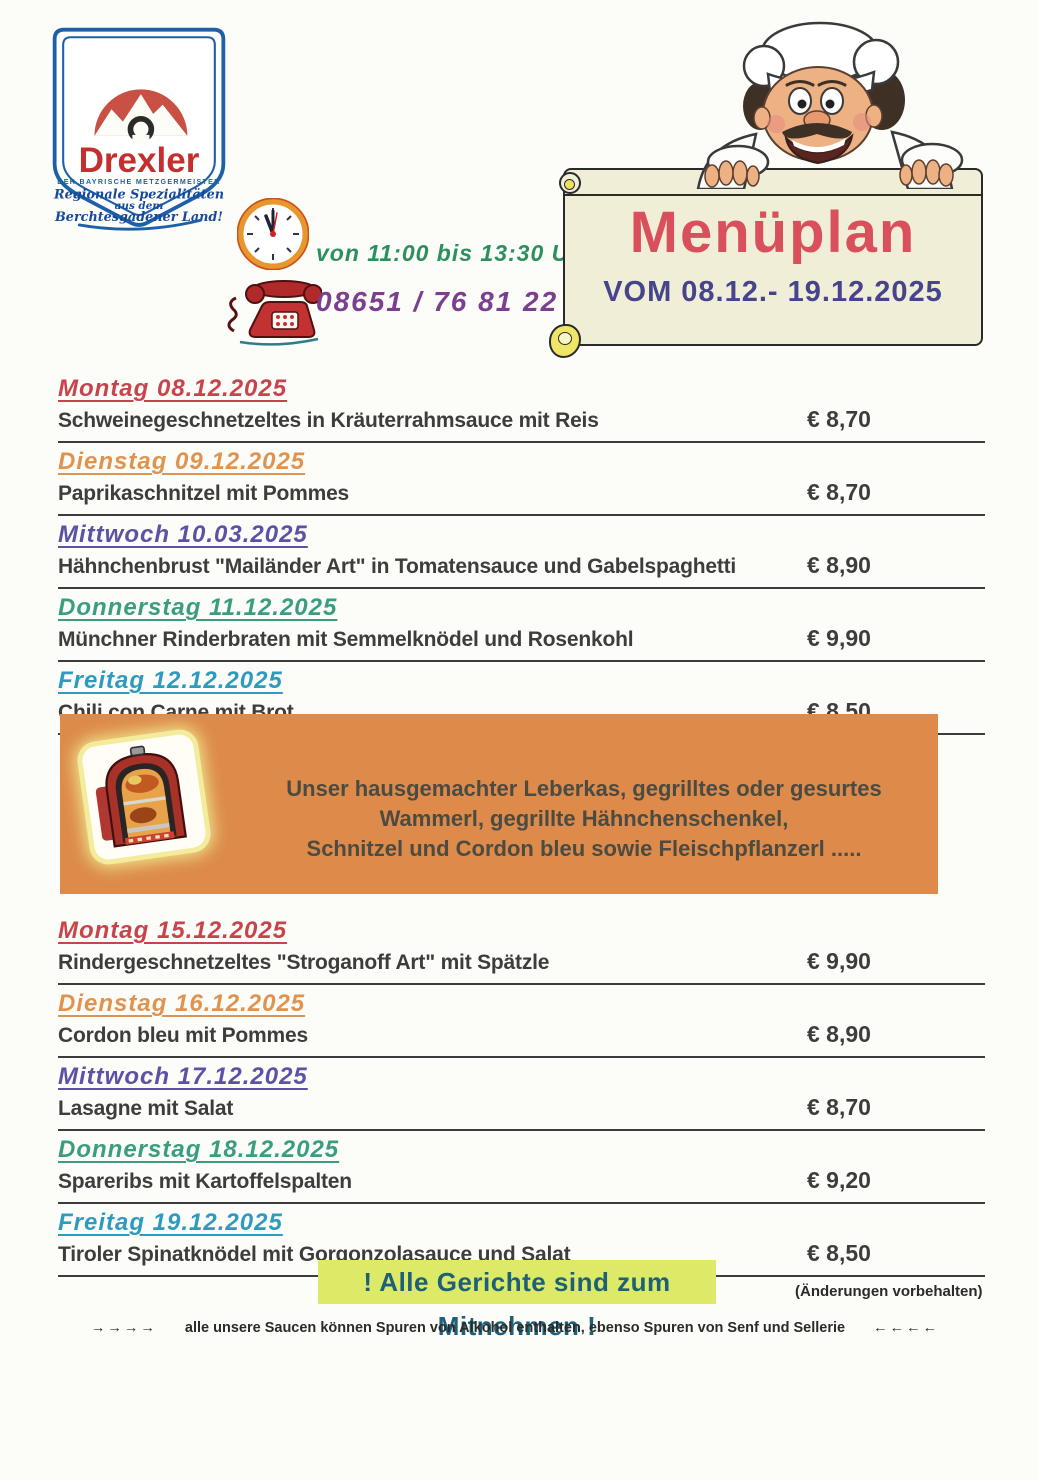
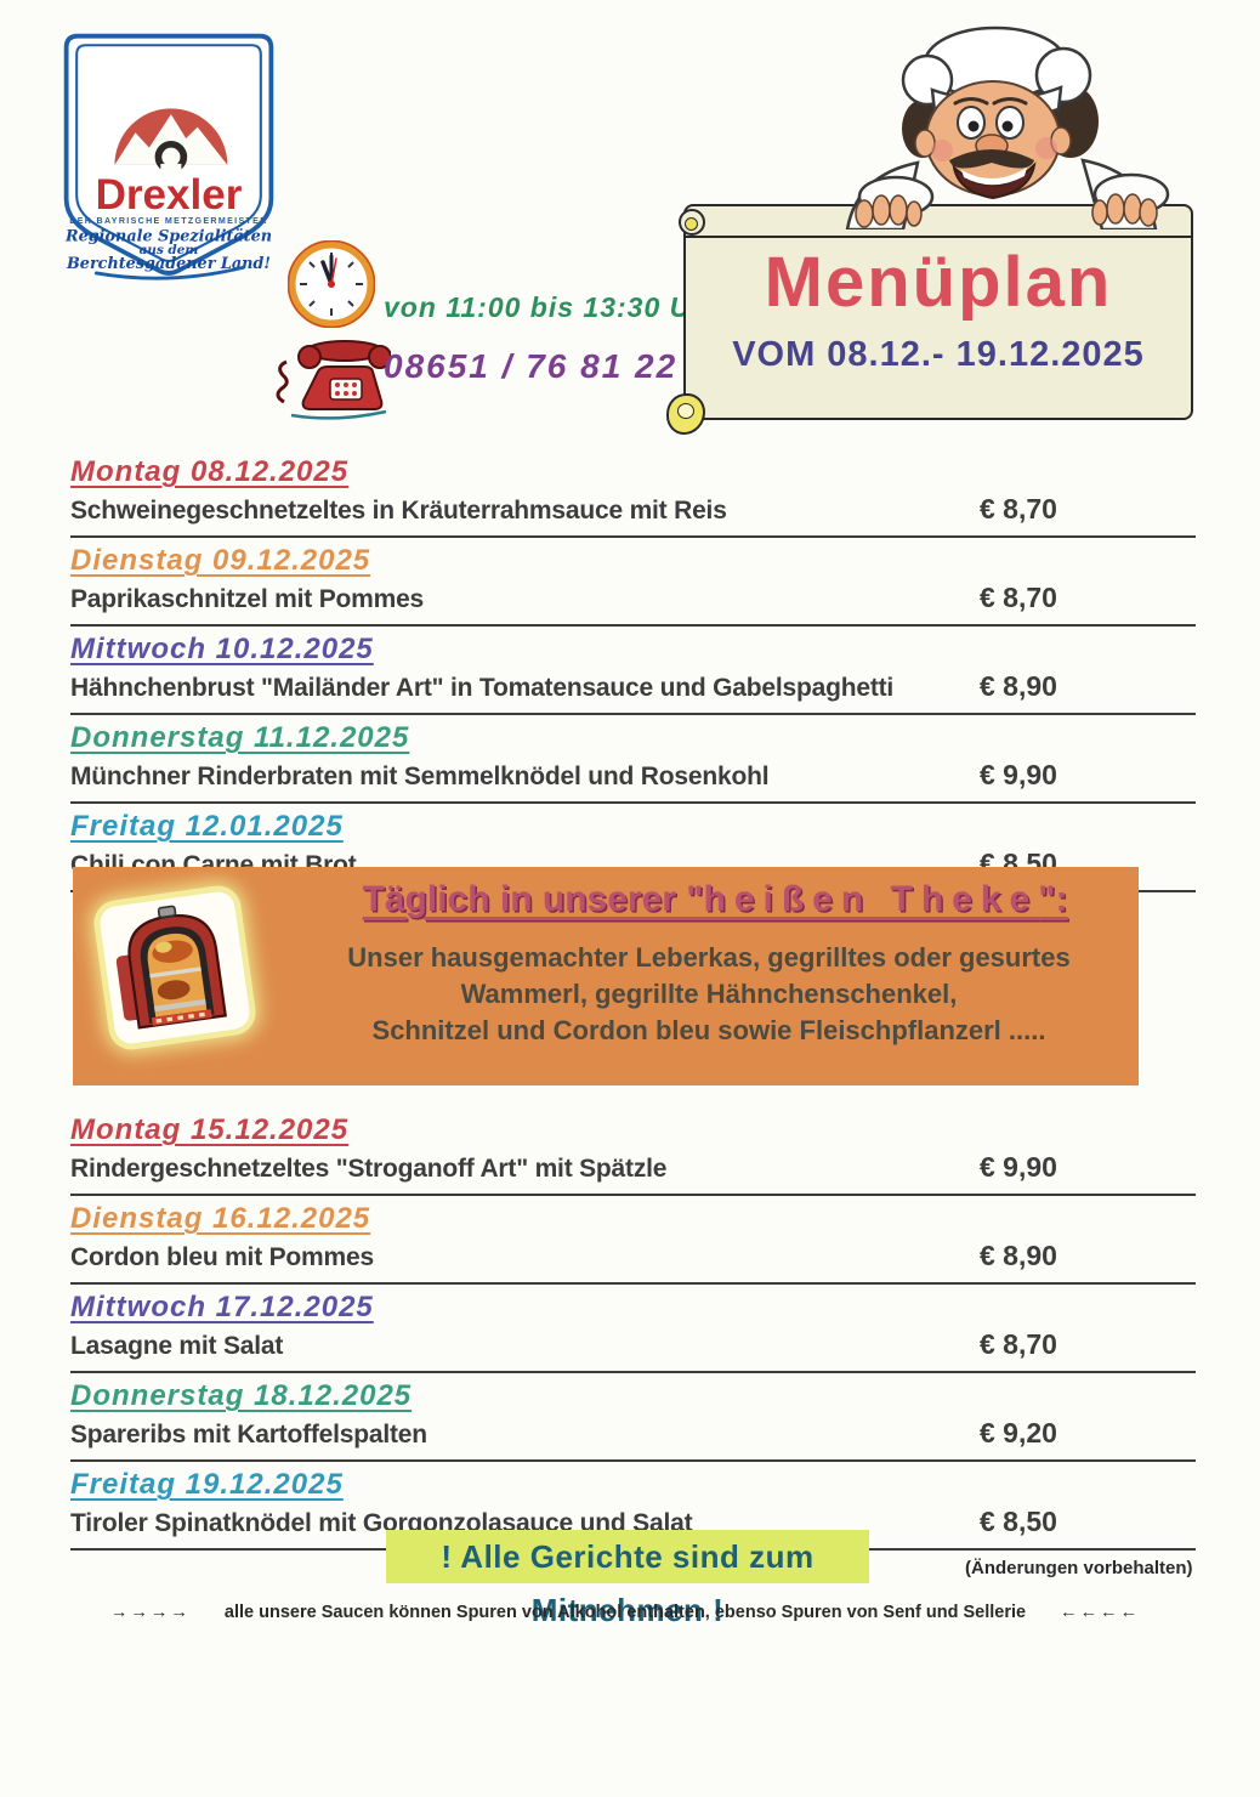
  Drexler
  DER BAYRISCHE METZGERMEISTER
  Regionale Spezialitäten
  aus dem
  Berchtesgadener Land!
  von 11:00 bis 13:30 U
  08651 / 76 81 22
  Menüplan
  VOM 08.12.- 19.12.2025
  Montag 08.12.2025
  Schweinegeschnetzeltes in Kräuterrahmsauce mit Reis
  € 8,70
  Dienstag 09.12.2025
  Paprikaschnitzel mit Pommes
  € 8,70
- Mittwoch 10.03.2025
+ Mittwoch 10.12.2025
  Hähnchenbrust "Mailänder Art" in Tomatensauce und Gabelspaghetti
  € 8,90
  Donnerstag 11.12.2025
  Münchner Rinderbraten mit Semmelknödel und Rosenkohl
  € 9,90
- Freitag 12.12.2025
+ Freitag 12.01.2025
  Chili con Carne mit Brot
  € 8,50
+ Täglich in unserer "heißen Theke":
  Unser hausgemachter Leberkas, gegrilltes oder gesurtes
  Wammerl, gegrillte Hähnchenschenkel,
  Schnitzel und Cordon bleu sowie Fleischpflanzerl .....
  Montag 15.12.2025
  Rindergeschnetzeltes "Stroganoff Art" mit Spätzle
  € 9,90
  Dienstag 16.12.2025
  Cordon bleu mit Pommes
  € 8,90
  Mittwoch 17.12.2025
  Lasagne mit Salat
  € 8,70
  Donnerstag 18.12.2025
  Spareribs mit Kartoffelspalten
  € 9,20
  Freitag 19.12.2025
  Tiroler Spinatknödel mit Gorgonzolasauce und Salat
  € 8,50
  ! Alle Gerichte sind zum Mitnehmen !
  (Änderungen vorbehalten)
  →→→→
  alle unsere Saucen können Spuren von Alkohol enthalten, ebenso Spuren von Senf und Sellerie
  ←←←←
